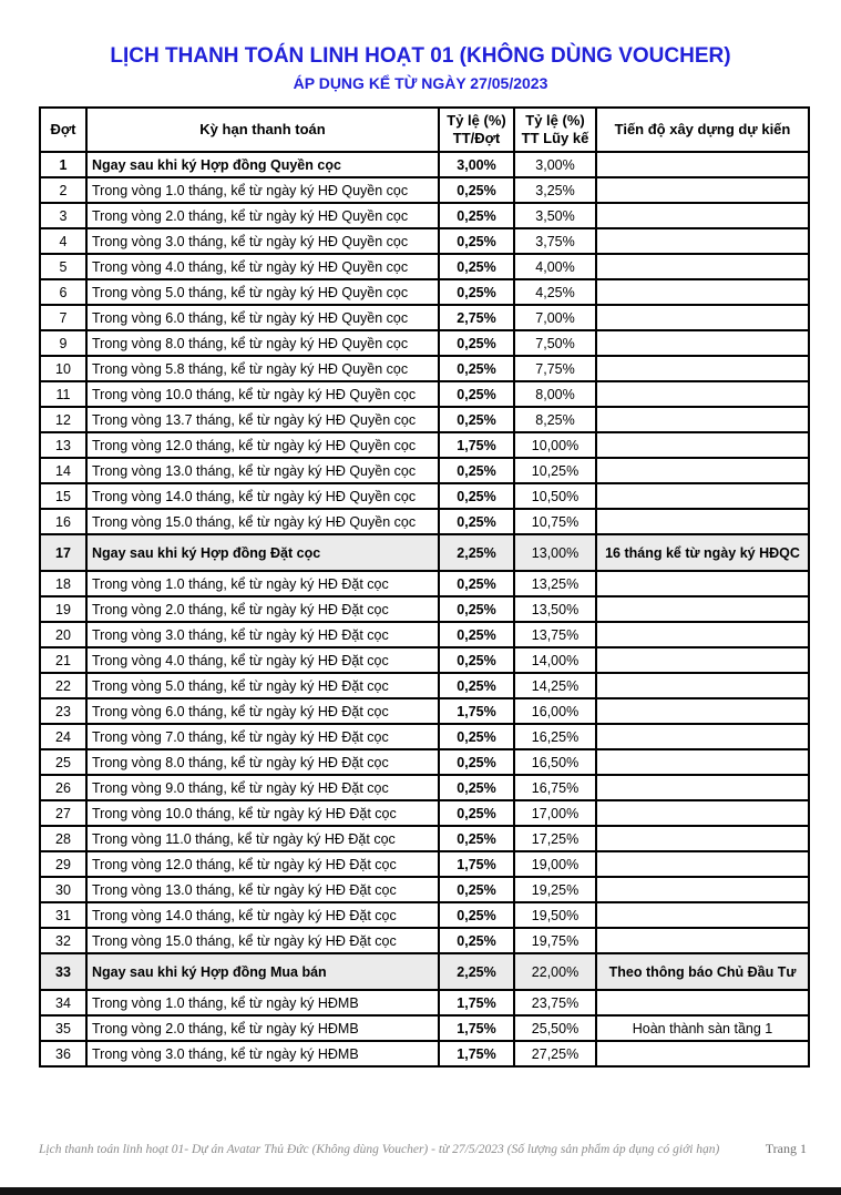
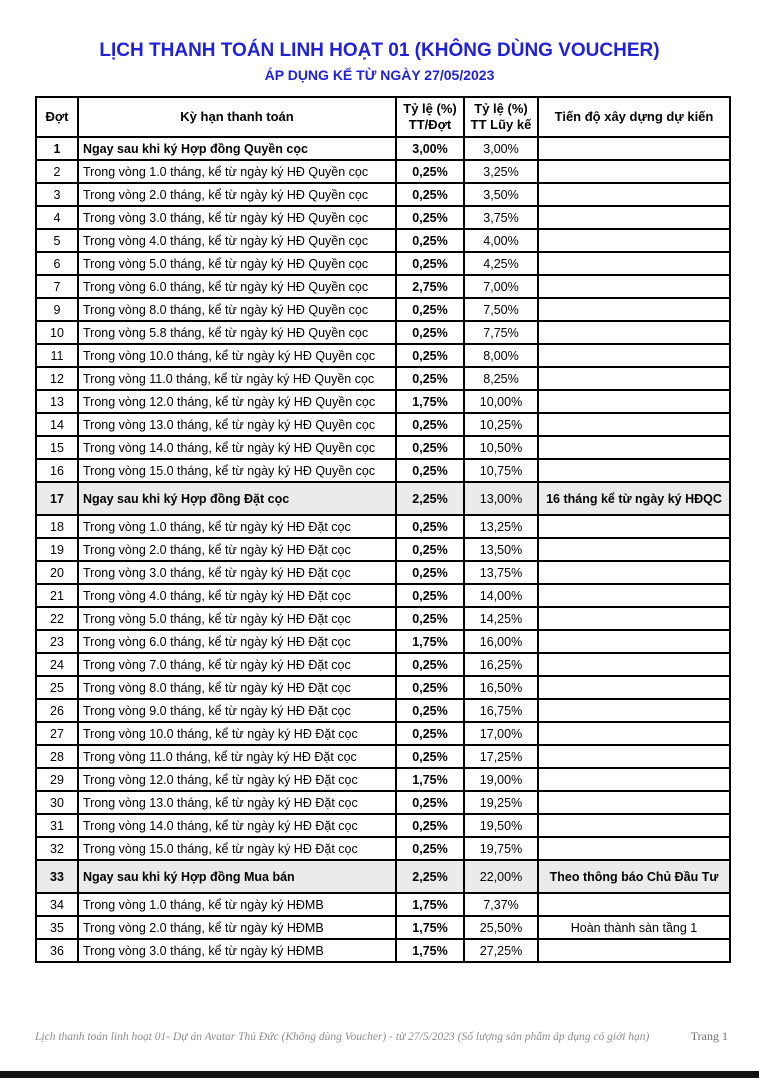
  LỊCH THANH TOÁN LINH HOẠT 01 (KHÔNG DÙNG VOUCHER)
  ÁP DỤNG KỂ TỪ NGÀY 27/05/2023
  Đợt	Kỳ hạn thanh toán	Tỷ lệ (%) TT/Đợt	Tỷ lệ (%) TT Lũy kế	Tiến độ xây dựng dự kiến
  1	Ngay sau khi ký Hợp đồng Quyền cọc	3,00%	3,00%
  2	Trong vòng 1.0 tháng, kể từ ngày ký HĐ Quyền cọc	0,25%	3,25%
  3	Trong vòng 2.0 tháng, kể từ ngày ký HĐ Quyền cọc	0,25%	3,50%
  4	Trong vòng 3.0 tháng, kể từ ngày ký HĐ Quyền cọc	0,25%	3,75%
  5	Trong vòng 4.0 tháng, kể từ ngày ký HĐ Quyền cọc	0,25%	4,00%
  6	Trong vòng 5.0 tháng, kể từ ngày ký HĐ Quyền cọc	0,25%	4,25%
  7	Trong vòng 6.0 tháng, kể từ ngày ký HĐ Quyền cọc	2,75%	7,00%
  9	Trong vòng 8.0 tháng, kể từ ngày ký HĐ Quyền cọc	0,25%	7,50%
  10	Trong vòng 5.8 tháng, kể từ ngày ký HĐ Quyền cọc	0,25%	7,75%
  11	Trong vòng 10.0 tháng, kể từ ngày ký HĐ Quyền cọc	0,25%	8,00%
- 12	Trong vòng 13.7 tháng, kể từ ngày ký HĐ Quyền cọc	0,25%	8,25%
+ 12	Trong vòng 11.0 tháng, kể từ ngày ký HĐ Quyền cọc	0,25%	8,25%
  13	Trong vòng 12.0 tháng, kể từ ngày ký HĐ Quyền cọc	1,75%	10,00%
  14	Trong vòng 13.0 tháng, kể từ ngày ký HĐ Quyền cọc	0,25%	10,25%
  15	Trong vòng 14.0 tháng, kể từ ngày ký HĐ Quyền cọc	0,25%	10,50%
  16	Trong vòng 15.0 tháng, kể từ ngày ký HĐ Quyền cọc	0,25%	10,75%
  17	Ngay sau khi ký Hợp đồng Đặt cọc	2,25%	13,00%	16 tháng kể từ ngày ký HĐQC
  18	Trong vòng 1.0 tháng, kể từ ngày ký HĐ Đặt cọc	0,25%	13,25%
  19	Trong vòng 2.0 tháng, kể từ ngày ký HĐ Đặt cọc	0,25%	13,50%
  20	Trong vòng 3.0 tháng, kể từ ngày ký HĐ Đặt cọc	0,25%	13,75%
  21	Trong vòng 4.0 tháng, kể từ ngày ký HĐ Đặt cọc	0,25%	14,00%
  22	Trong vòng 5.0 tháng, kể từ ngày ký HĐ Đặt cọc	0,25%	14,25%
  23	Trong vòng 6.0 tháng, kể từ ngày ký HĐ Đặt cọc	1,75%	16,00%
  24	Trong vòng 7.0 tháng, kể từ ngày ký HĐ Đặt cọc	0,25%	16,25%
  25	Trong vòng 8.0 tháng, kể từ ngày ký HĐ Đặt cọc	0,25%	16,50%
  26	Trong vòng 9.0 tháng, kể từ ngày ký HĐ Đặt cọc	0,25%	16,75%
  27	Trong vòng 10.0 tháng, kể từ ngày ký HĐ Đặt cọc	0,25%	17,00%
  28	Trong vòng 11.0 tháng, kể từ ngày ký HĐ Đặt cọc	0,25%	17,25%
  29	Trong vòng 12.0 tháng, kể từ ngày ký HĐ Đặt cọc	1,75%	19,00%
  30	Trong vòng 13.0 tháng, kể từ ngày ký HĐ Đặt cọc	0,25%	19,25%
  31	Trong vòng 14.0 tháng, kể từ ngày ký HĐ Đặt cọc	0,25%	19,50%
  32	Trong vòng 15.0 tháng, kể từ ngày ký HĐ Đặt cọc	0,25%	19,75%
  33	Ngay sau khi ký Hợp đồng Mua bán	2,25%	22,00%	Theo thông báo Chủ Đầu Tư
- 34	Trong vòng 1.0 tháng, kể từ ngày ký HĐMB	1,75%	23,75%
+ 34	Trong vòng 1.0 tháng, kể từ ngày ký HĐMB	1,75%	7,37%
  35	Trong vòng 2.0 tháng, kể từ ngày ký HĐMB	1,75%	25,50%	Hoàn thành sàn tầng 1
  36	Trong vòng 3.0 tháng, kể từ ngày ký HĐMB	1,75%	27,25%
  Lịch thanh toán linh hoạt 01- Dự án Avatar Thủ Đức (Không dùng Voucher) - từ 27/5/2023 (Số lượng sản phẩm áp dụng có giới hạn)
  Trang 1
